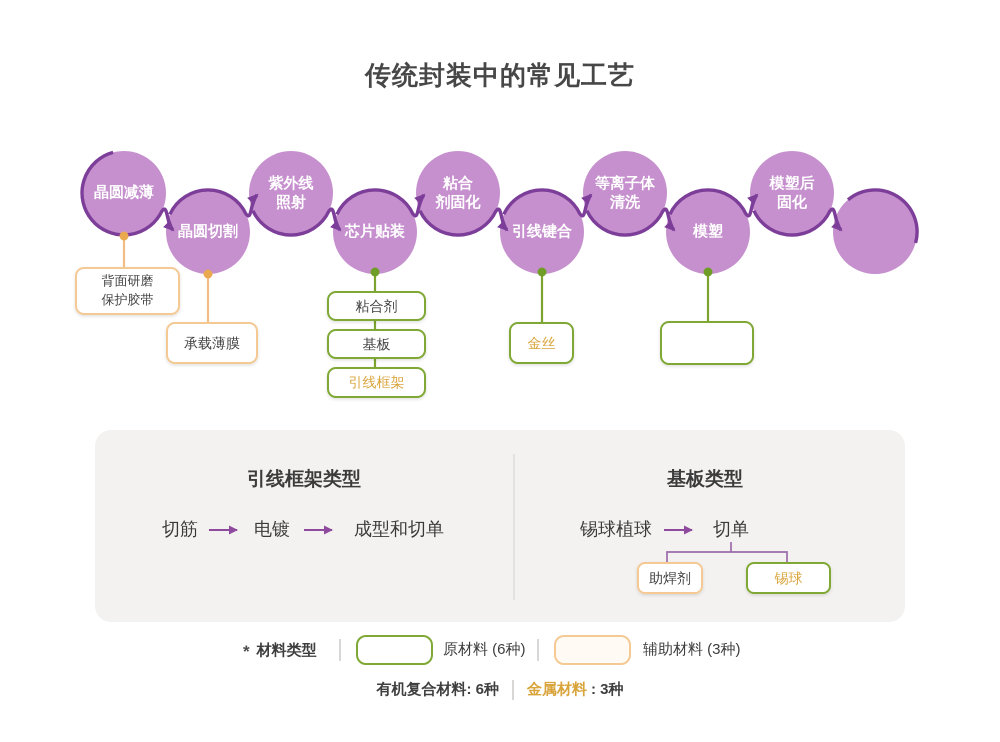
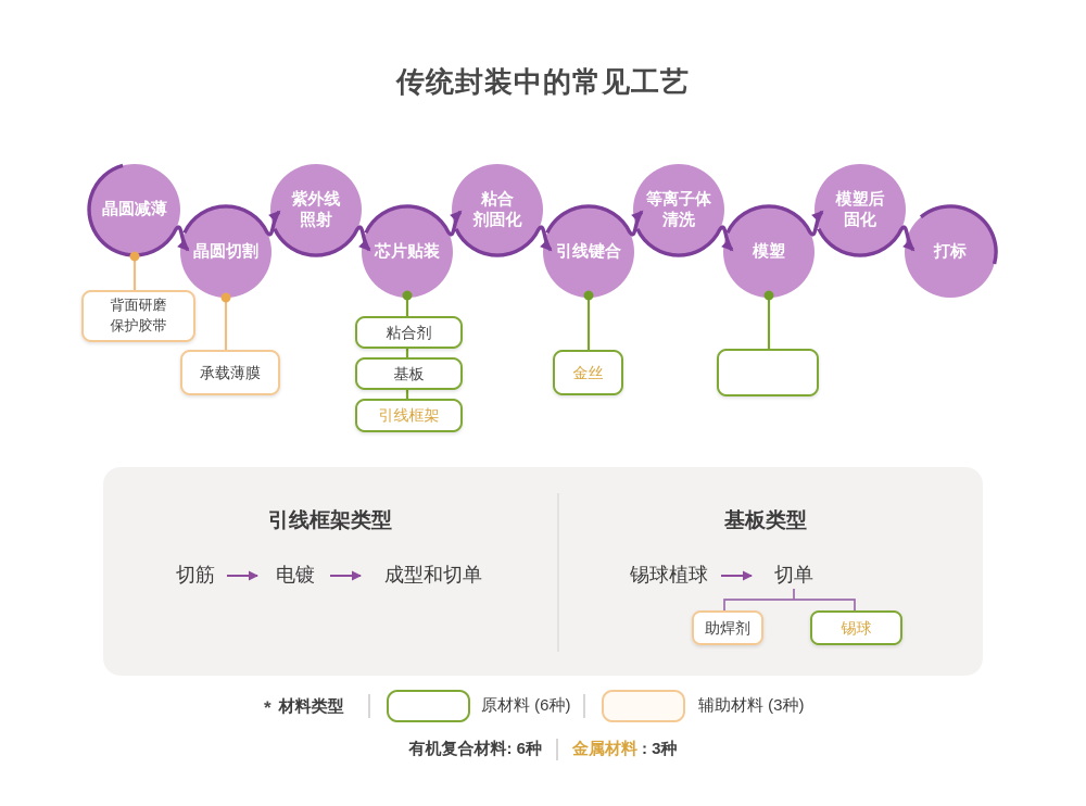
  传统封装中的常见工艺
  晶圆减薄
  晶圆切割
  紫外线
  照射
  芯片贴装
  粘合
  剂固化
  引线键合
  等离子体
  清洗
  模塑
  模塑后
  固化
+ 打标
  背面研磨
  保护胶带
  承载薄膜
  粘合剂
  基板
  引线框架
  金丝
  引线框架类型
  切筋
  电镀
  成型和切单
  基板类型
  锡球植球
  切单
  助焊剂
  锡球
  *
  材料类型
  原材料 (6种)
  辅助材料 (3种)
  有机复合材料: 6种
  金属材料
  : 3种
